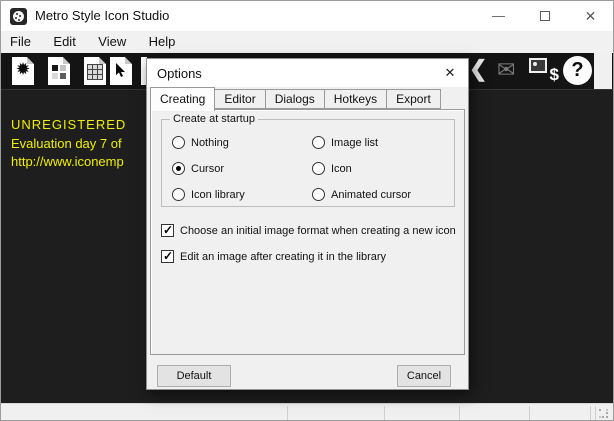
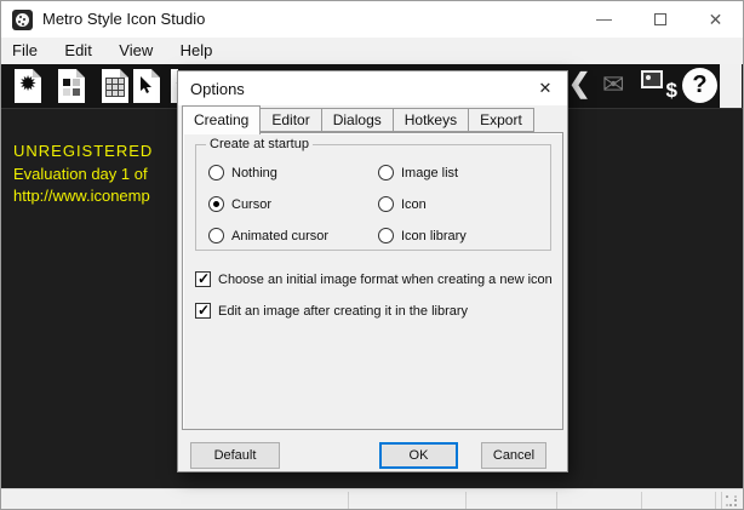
  Metro Style Icon Studio
  —
  ✕
  File Edit View Help
  ✹
  ❮
  ✉
  $
  ?
  UNREGISTERED
- Evaluation day 7 of
+ Evaluation day 1 of
  http://www.iconemp
  Options
  ✕
  Creating
  Editor
  Dialogs
  Hotkeys
  Export
  Create at startup
  Nothing
  Cursor
- Icon library
+ Animated cursor
  Image list
  Icon
- Animated cursor
+ Icon library
  Choose an initial image format when creating a new icon
  Edit an image after creating it in the library
  Default
+ OK
  Cancel
